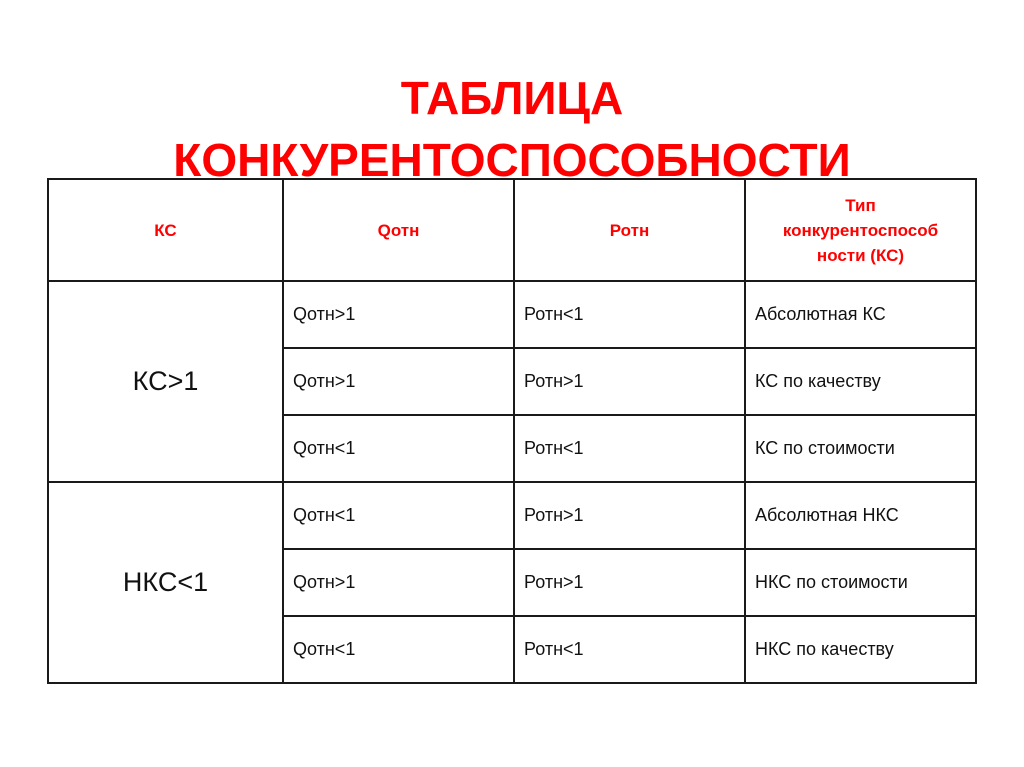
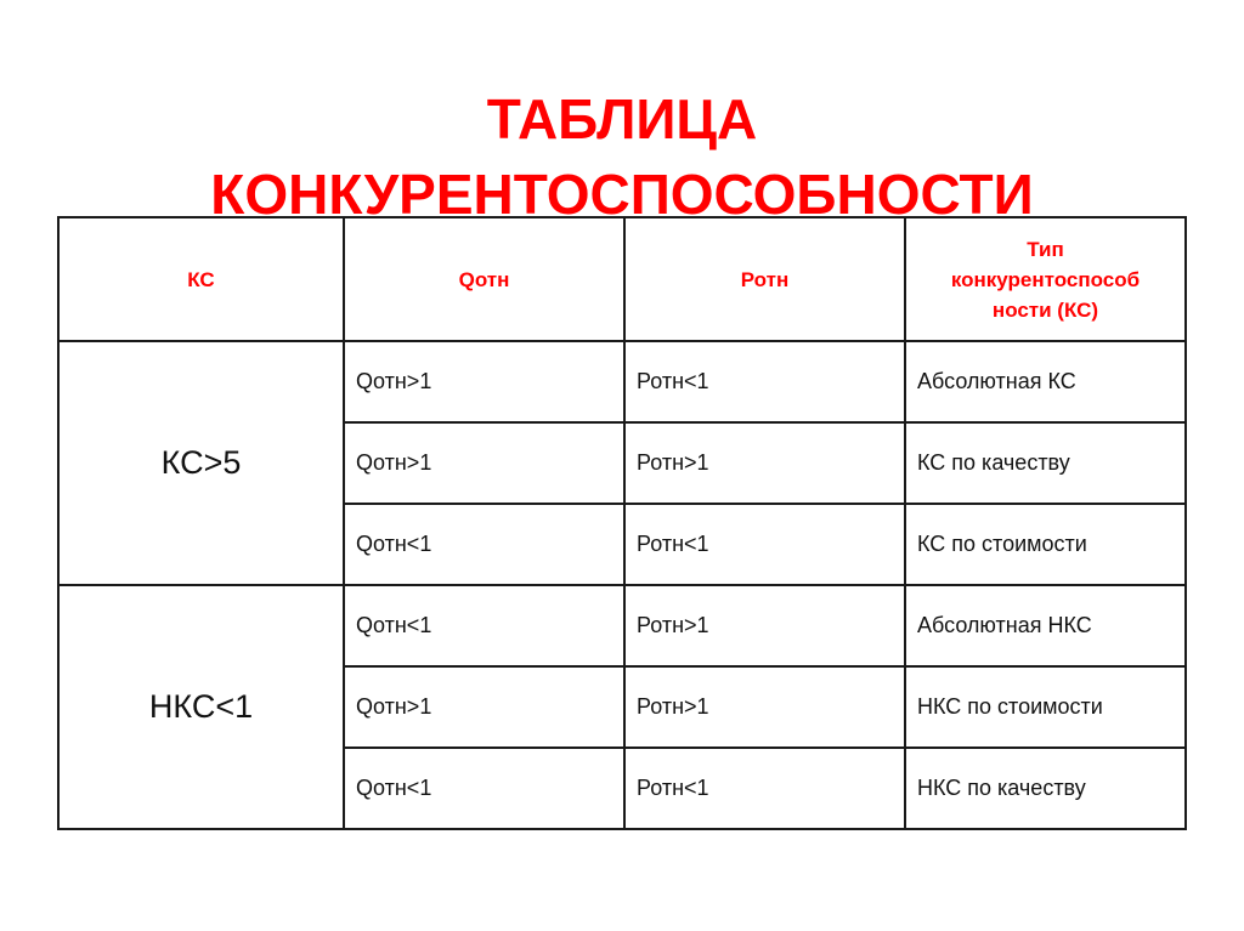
  ТАБЛИЦА
  КОНКУРЕНТОСПОСОБНОСТИ
  КС	Qотн	Ротн	Тип конкурентоспособ ности (КС)
- КС>1	Qотн>1	Ротн<1	Абсолютная КС
+ КС>5	Qотн>1	Ротн<1	Абсолютная КС
  Qотн>1	Ротн>1	КС по качеству
  Qотн<1	Ротн<1	КС по стоимости
  НКС<1	Qотн<1	Ротн>1	Абсолютная НКС
  Qотн>1	Ротн>1	НКС по стоимости
  Qотн<1	Ротн<1	НКС по качеству
